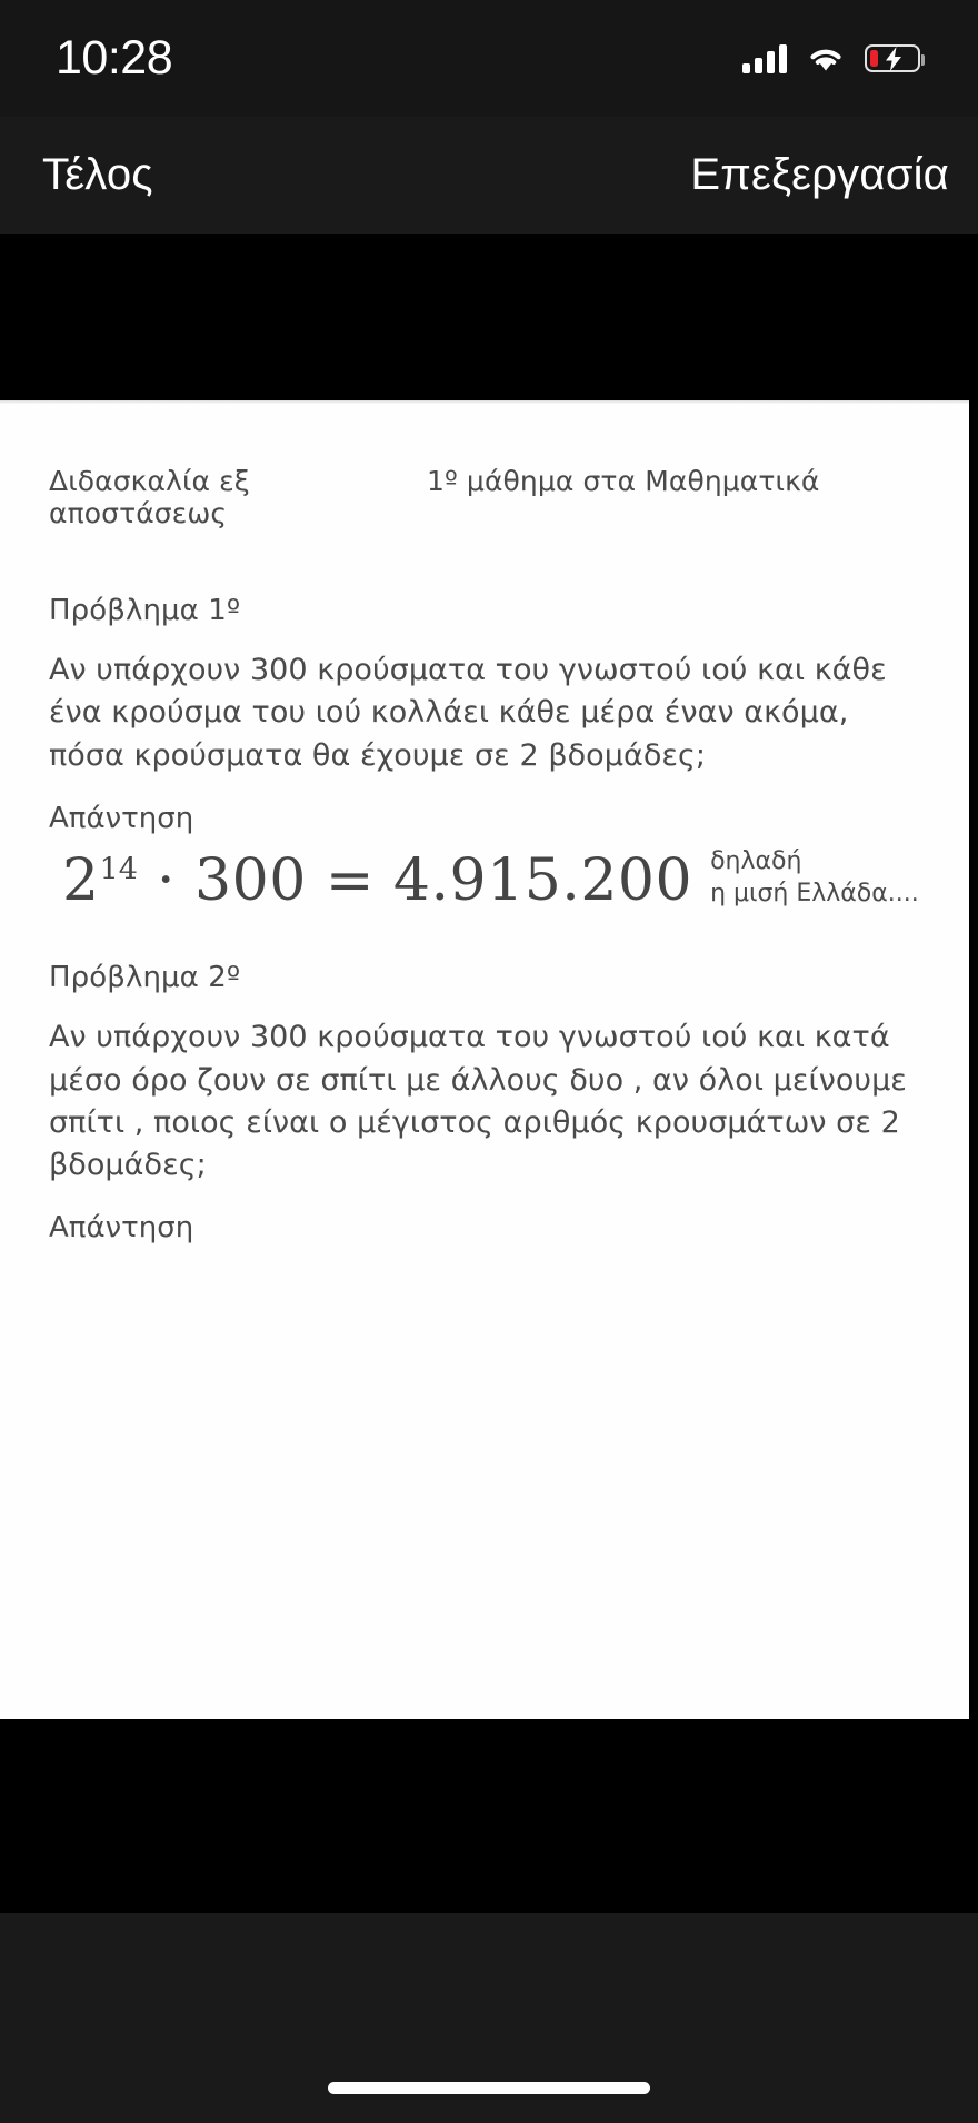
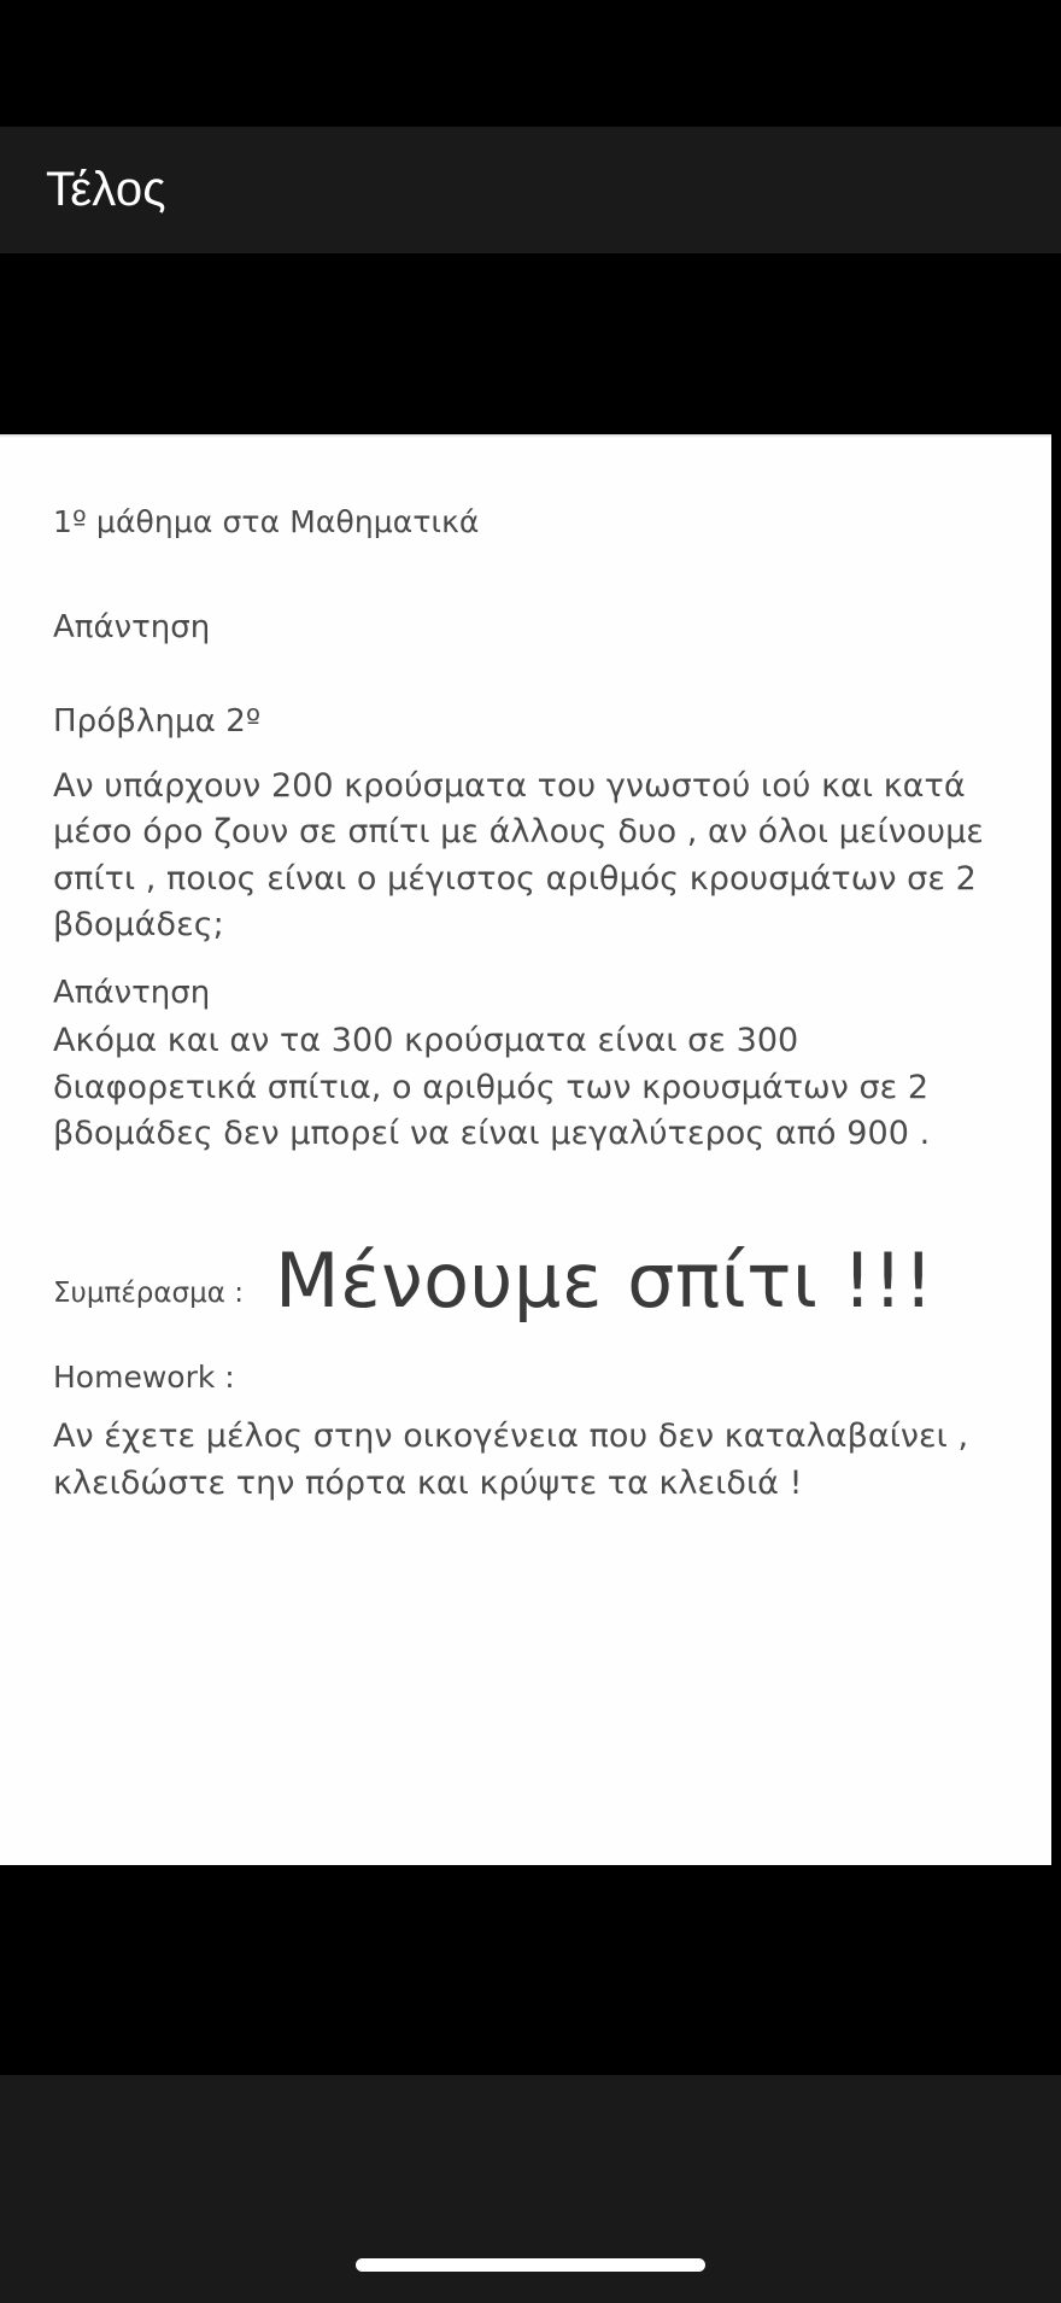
- 10:28
  Τέλος
- Επεξεργασία
- Διδασκαλία εξ αποστάσεως
  1º μάθημα στα Μαθηματικά
- Πρόβλημα 1º
- Αν υπάρχουν 300 κρούσματα του γνωστού ιού και κάθε ένα κρούσμα του ιού κολλάει κάθε μέρα έναν ακόμα, πόσα κρούσματα θα έχουμε σε 2 βδομάδες;
  Απάντηση
- 214 · 300 = 4.915.200
- δηλαδή
- η μισή Ελλάδα....
  Πρόβλημα 2º
- Αν υπάρχουν 300 κρούσματα του γνωστού ιού και κατά μέσο όρο ζουν σε σπίτι με άλλους δυο , αν όλοι μείνουμε σπίτι , ποιος είναι ο μέγιστος αριθμός κρουσμάτων σε 2 βδομάδες;
+ Αν υπάρχουν 200 κρούσματα του γνωστού ιού και κατά μέσο όρο ζουν σε σπίτι με άλλους δυο , αν όλοι μείνουμε σπίτι , ποιος είναι ο μέγιστος αριθμός κρουσμάτων σε 2 βδομάδες;
  Απάντηση
+ Ακόμα και αν τα 300 κρούσματα είναι σε 300 διαφορετικά σπίτια, ο αριθμός των κρουσμάτων σε 2 βδομάδες δεν μπορεί να είναι μεγαλύτερος από 900 .
+ Συμπέρασμα :
+ Μένουμε σπίτι !!!
+ Homework :
+ Αν έχετε μέλος στην οικογένεια που δεν καταλαβαίνει , κλειδώστε την πόρτα και κρύψτε τα κλειδιά !
